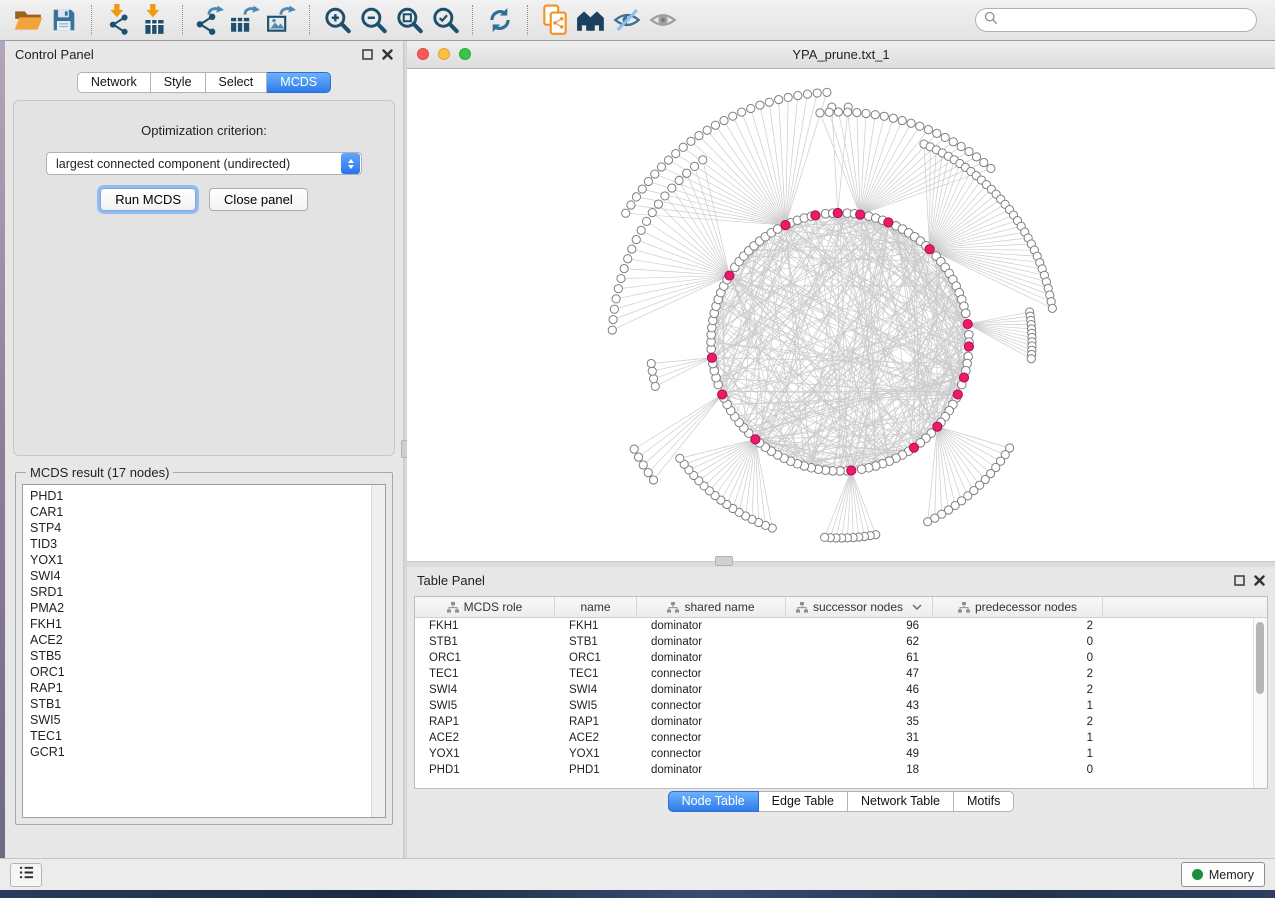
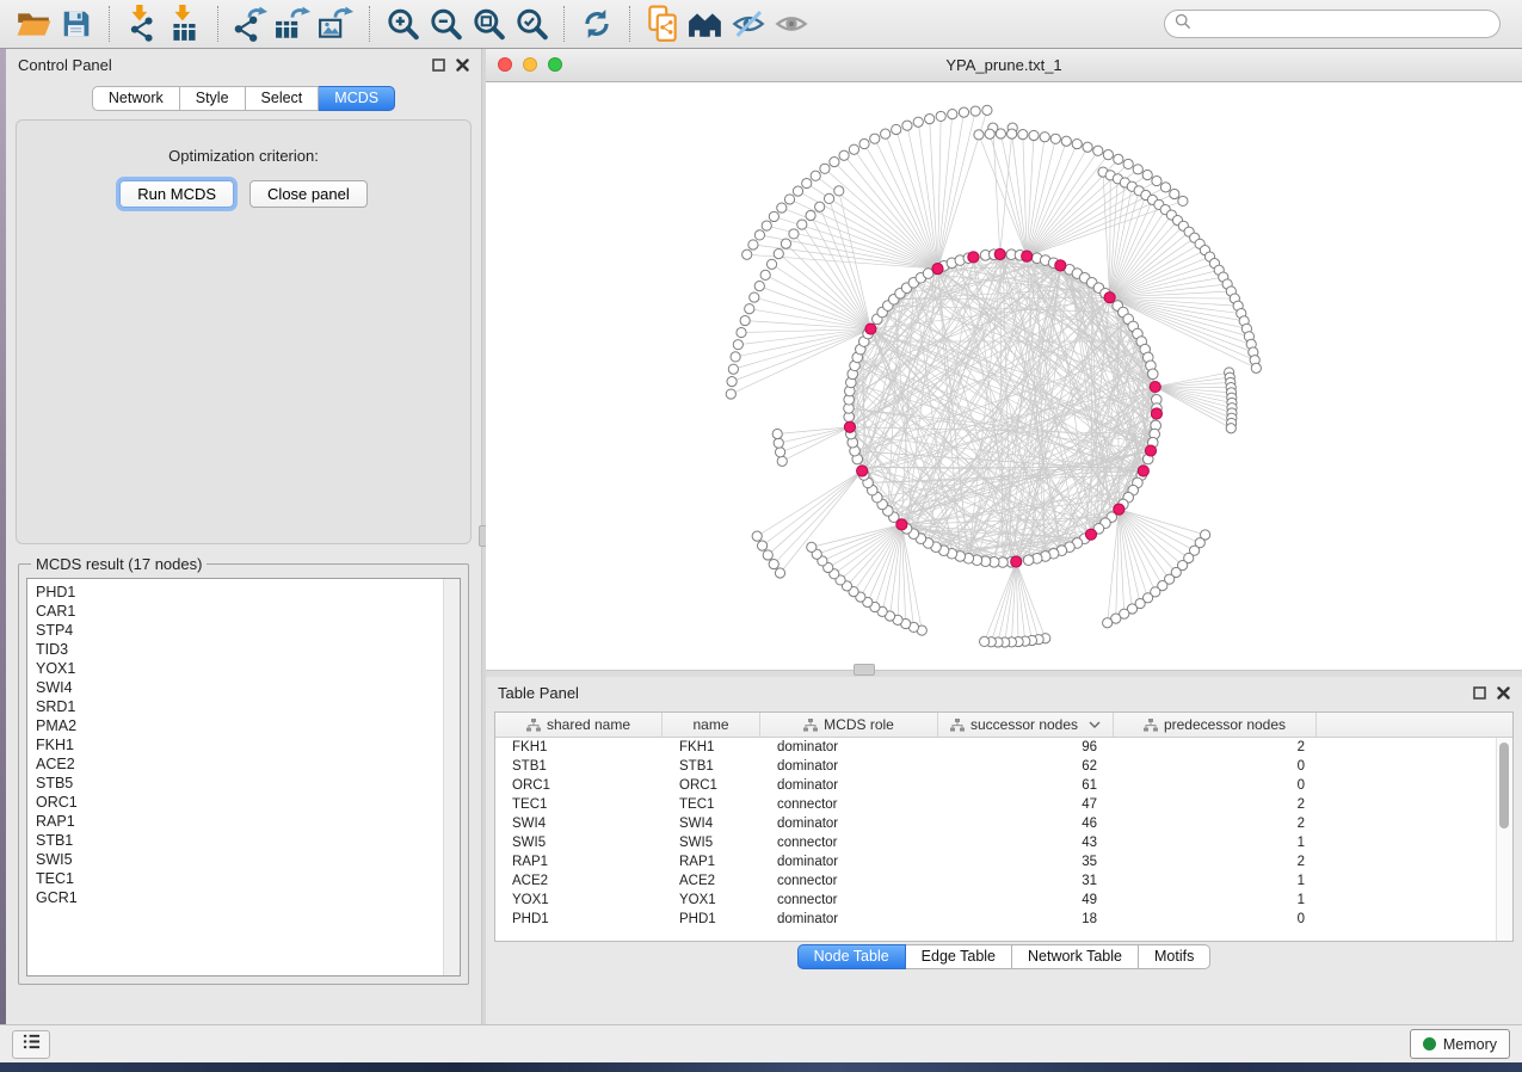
  Control Panel
  Network
  Style
  Select
  MCDS
  Optimization criterion:
- largest connected component (undirected)
  Run MCDS
  Close panel
  MCDS result (17 nodes)
  PHD1
  CAR1
  STP4
  TID3
  YOX1
  SWI4
  SRD1
  PMA2
  FKH1
  ACE2
  STB5
  ORC1
  RAP1
  STB1
  SWI5
  TEC1
  GCR1
  YPA_prune.txt_1
  Table Panel
- MCDS role
+ shared name
  name
- shared name
+ MCDS role
  successor nodes
  predecessor nodes
  FKH1
  FKH1
  dominator
  96
  2
  STB1
  STB1
  dominator
  62
  0
  ORC1
  ORC1
  dominator
  61
  0
  TEC1
  TEC1
  connector
  47
  2
  SWI4
  SWI4
  dominator
  46
  2
  SWI5
  SWI5
  connector
  43
  1
  RAP1
  RAP1
  dominator
  35
  2
  ACE2
  ACE2
  connector
  31
  1
  YOX1
  YOX1
  connector
  49
  1
  PHD1
  PHD1
  dominator
  18
  0
  Node Table
  Edge Table
  Network Table
  Motifs
  Memory
